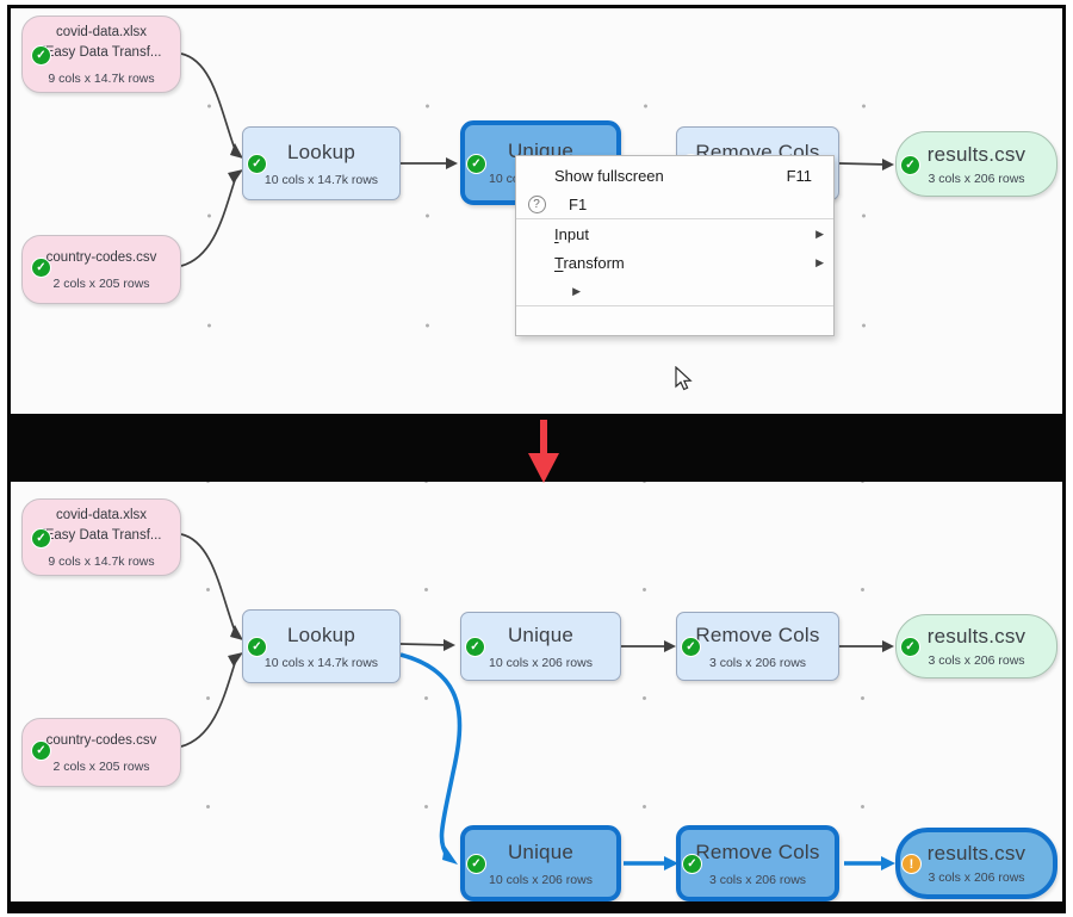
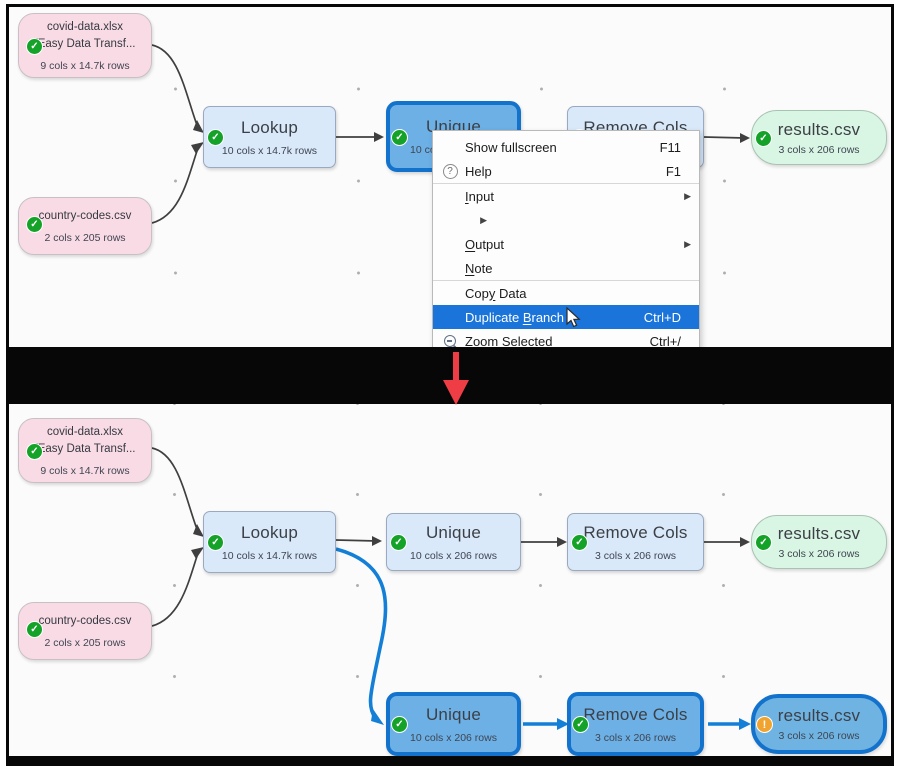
  ✓
  covid-data.xlsx
  asy Data Transf...
  9 cols x 14.7k rows
  ✓
  country-codes.csv
  2 cols x 205 rows
  ✓
  Lookup
  10 cols x 14.7k rows
  ✓
  Unique
  Remove Cols
  ✓
  results.csv
  3 cols x 206 rows
  Show fullscreen
  F11
  ?
+ Help
  F1
  Input
  ▶
- Transform
  ▶
+ Output
  ▶
+ Note
+ Copy Data
+ Duplicate Branch
+ Ctrl+D
+ Zoom Selected
+ Ctrl+/
  ✓
  covid-data.xlsx
  asy Data Transf...
  9 cols x 14.7k rows
  ✓
  country-codes.csv
  2 cols x 205 rows
  ✓
  Lookup
  10 cols x 14.7k rows
  ✓
  Unique
  10 cols x 206 rows
  ✓
  Remove Cols
  3 cols x 206 rows
  ✓
  results.csv
  3 cols x 206 rows
  ✓
  Unique
  10 cols x 206 rows
  ✓
  Remove Cols
  3 cols x 206 rows
  !
  results.csv
  3 cols x 206 rows
